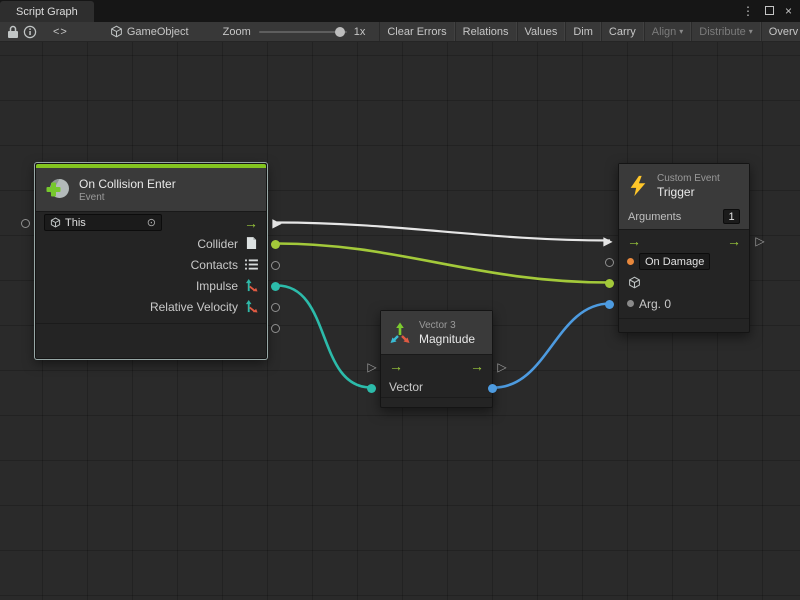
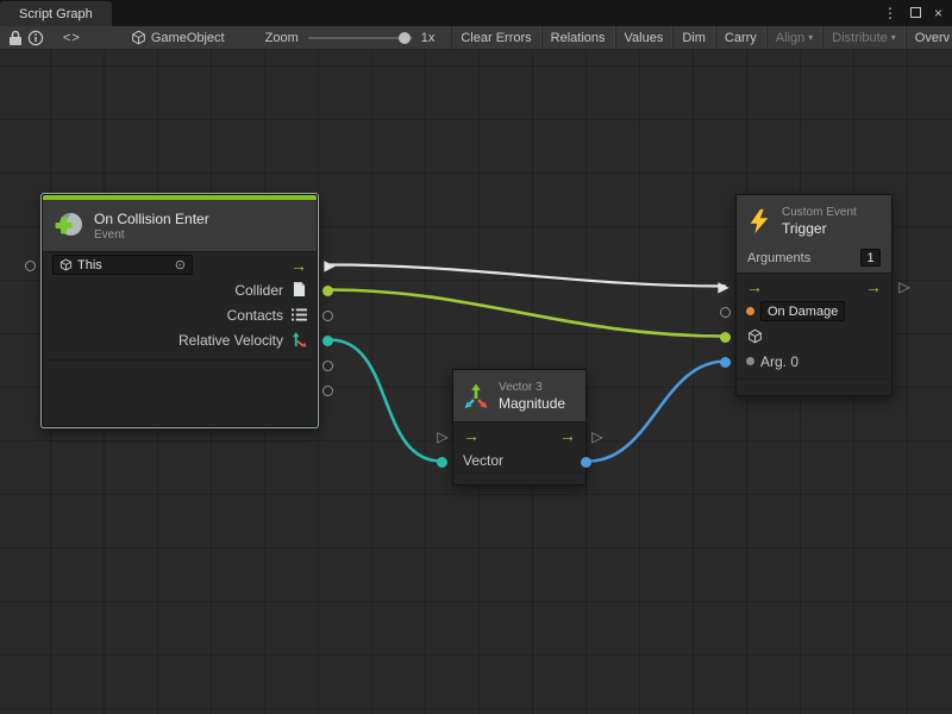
  Script Graph
  ⋮
  ×
  <>
  GameObject
  Zoom
  1x
  Clear Errors
  Relations
  Values
  Dim
  Carry
  Align
  ▾
  Distribute
  ▾
  Overv
  On Collision Enter
  Event
  This
  ⊙
  →
  Collider
  Contacts
- Impulse
  Relative Velocity
  ▶
  Vector 3
  Magnitude
  →
  →
  Vector
  ▷
  ▷
  Custom Event
  Trigger
  Arguments
  1
  →
  →
  On Damage
  Arg. 0
  ▶
  ▷
